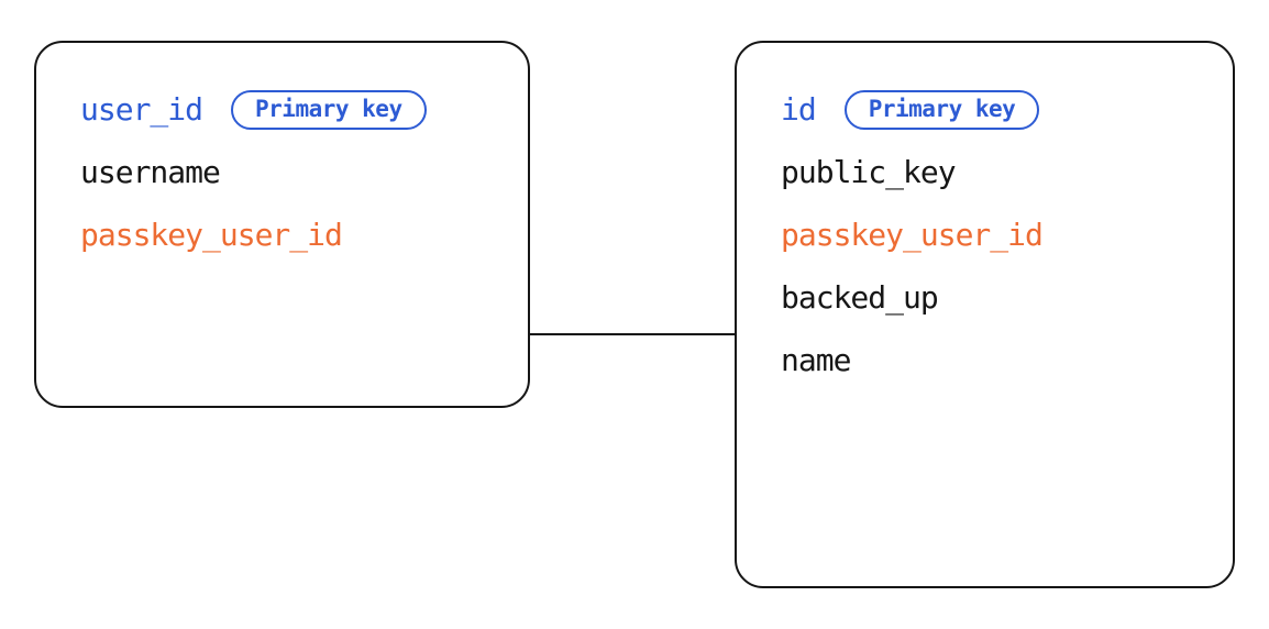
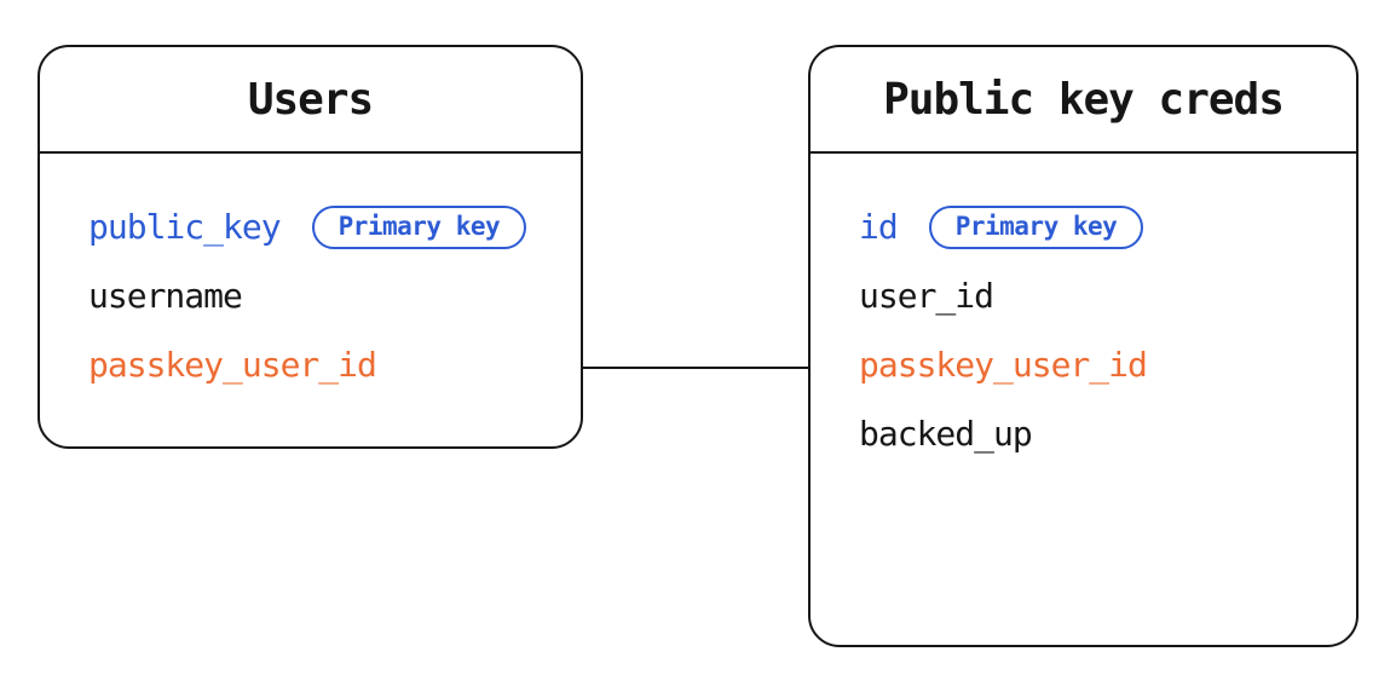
+ Users
- user_id
+ public_key
  Primary key
  username
  passkey_user_id
+ Public key creds
  id
  Primary key
- public_key
+ user_id
  passkey_user_id
  backed_up
- name
